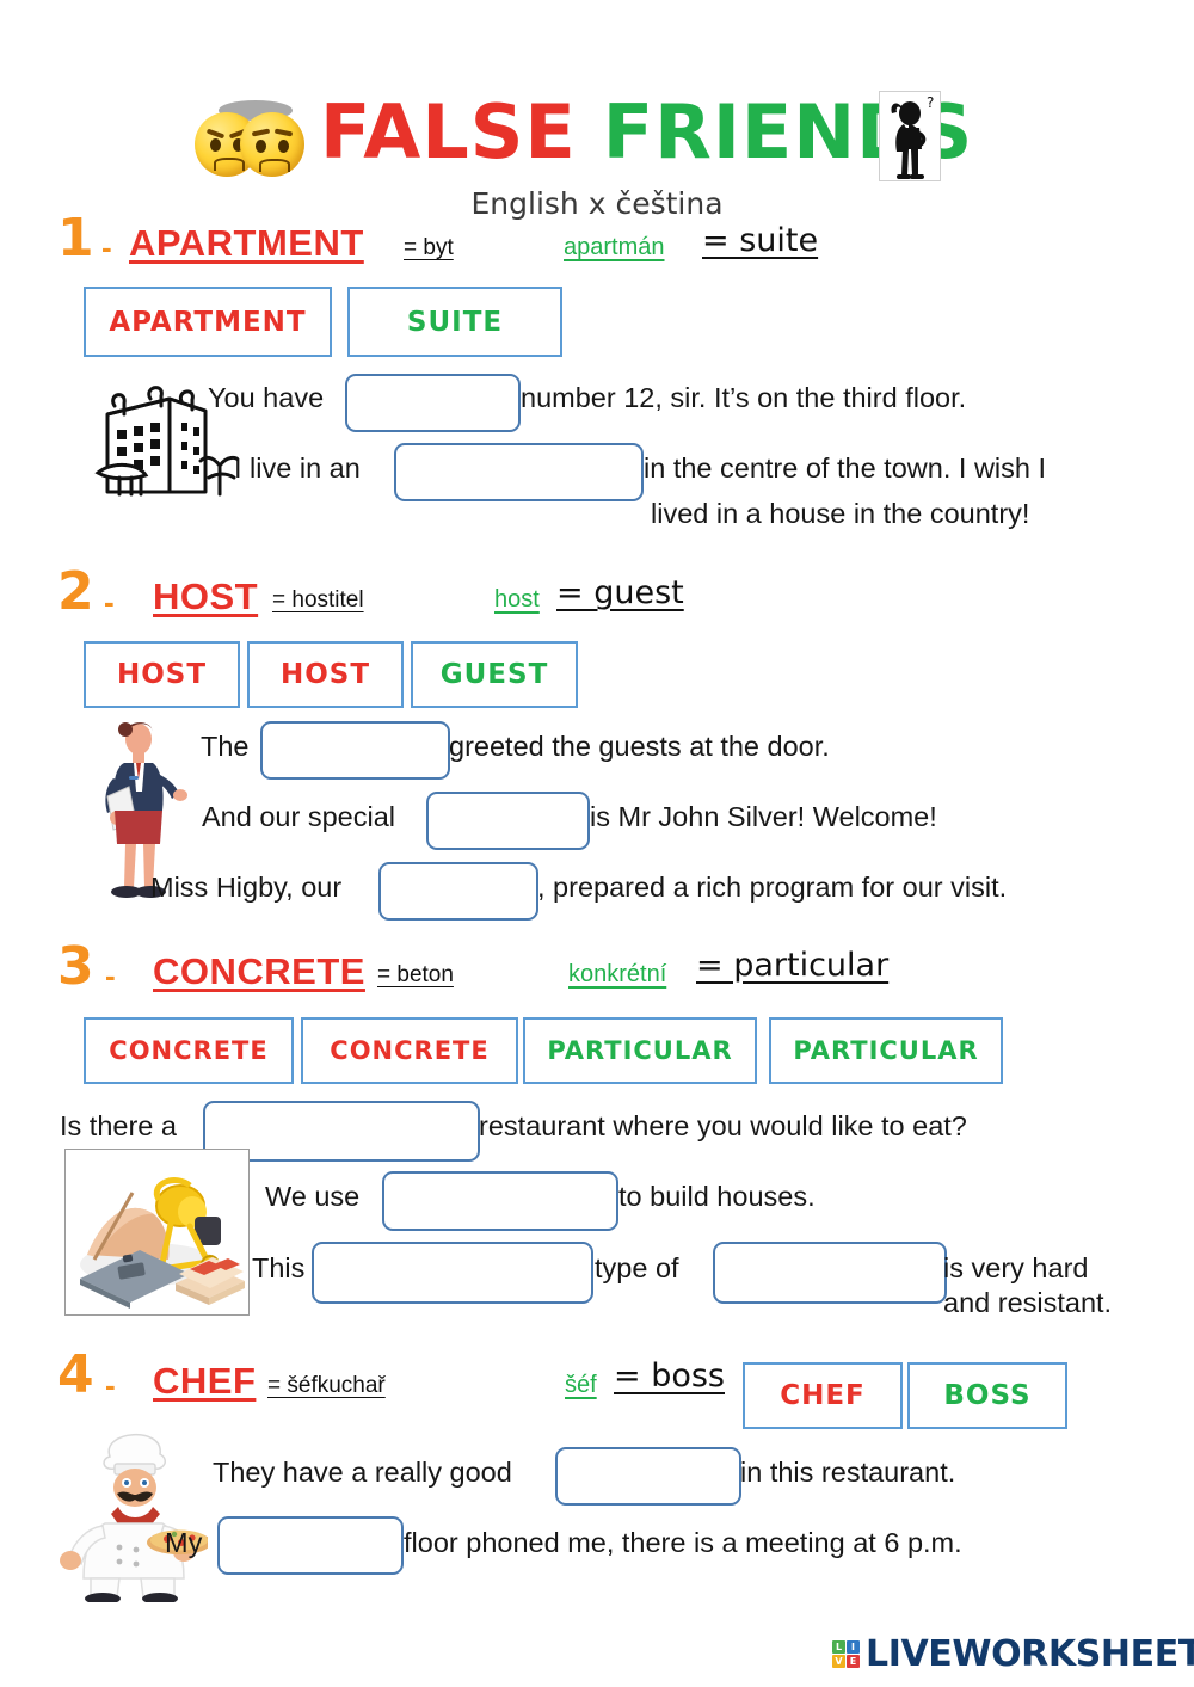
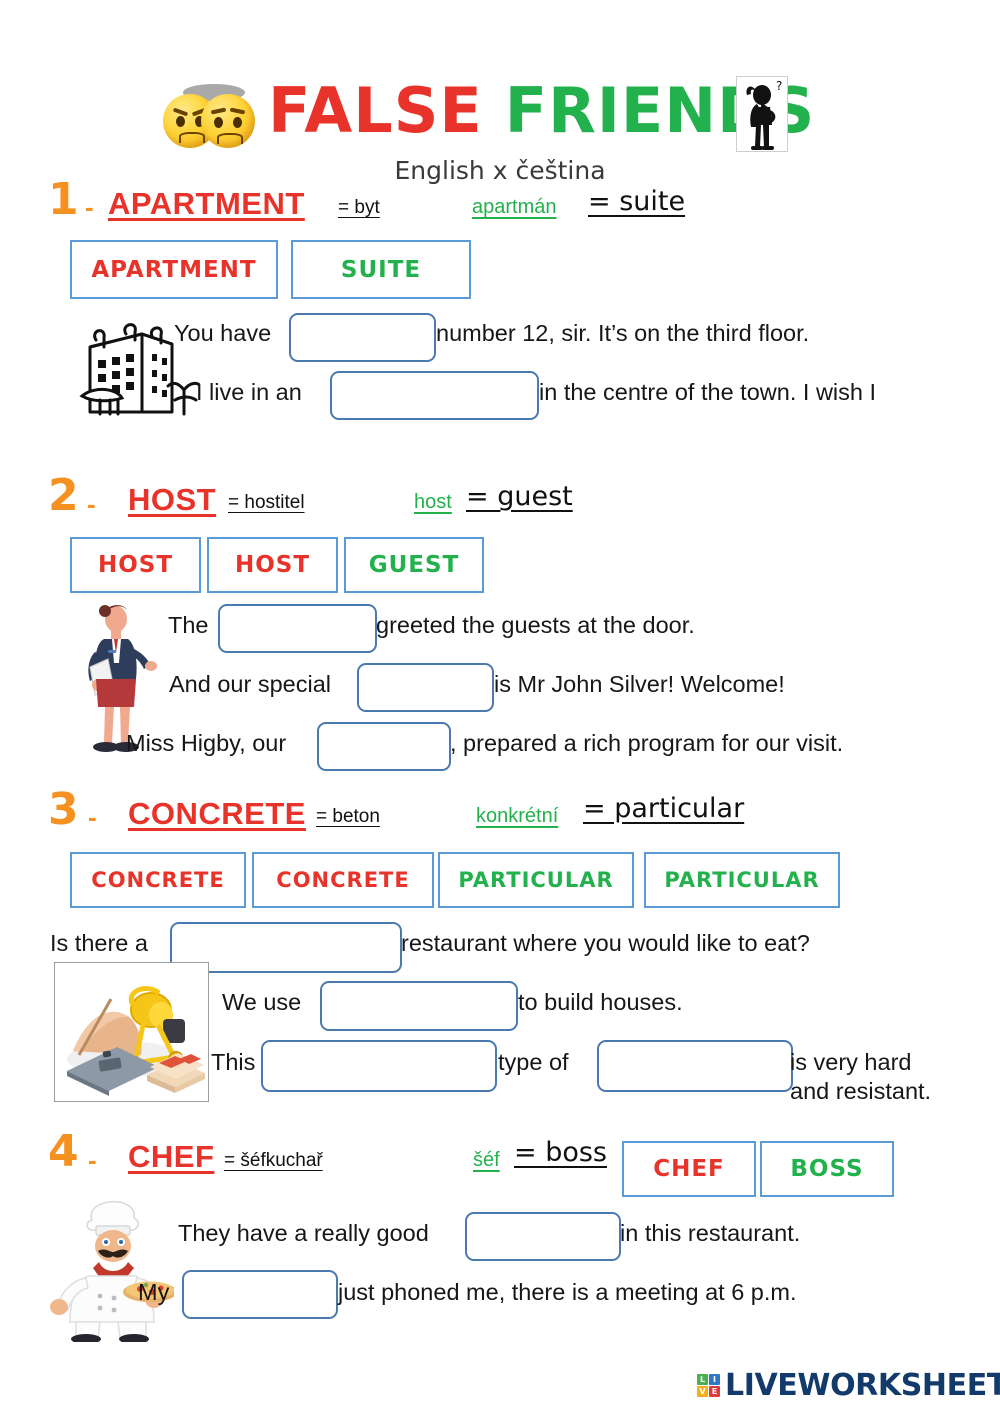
  FALSE FRIENS
  ?
  English x čeština
  1
  -
  APARTMENT
  = byt
  apartmán
  = suite
  APARTMENT
  SUITE
  You have
  number 12, sir. It’s on the third floor.
  I live in an
  in the centre of the town. I wish I
- lived in a house in the country!
  2
  -
  HOST
  = hostitel
  host
  = guest
  HOST
  HOST
  GUEST
  The
  greeted the guests at the door.
  And our special
  is Mr John Silver! Welcome!
  Miss Higby, our
  , prepared a rich program for our visit.
  3
  -
  CONCRETE
  = beton
  konkrétní
  = particular
  CONCRETE
  CONCRETE
  PARTICULAR
  PARTICULAR
  Is there a
  restaurant where you would like to eat?
  We use
  to build houses.
  This
  type of
  is very hard
  and resistant.
  4
  -
  CHEF
  = šéfkuchař
  šéf
  = boss
  CHEF
  BOSS
  They have a really good
  in this restaurant.
  My
- floor phoned me, there is a meeting at 6 p.m.
+ just phoned me, there is a meeting at 6 p.m.
  L
  I
  V
  E
  LIVEWORKSHEET
